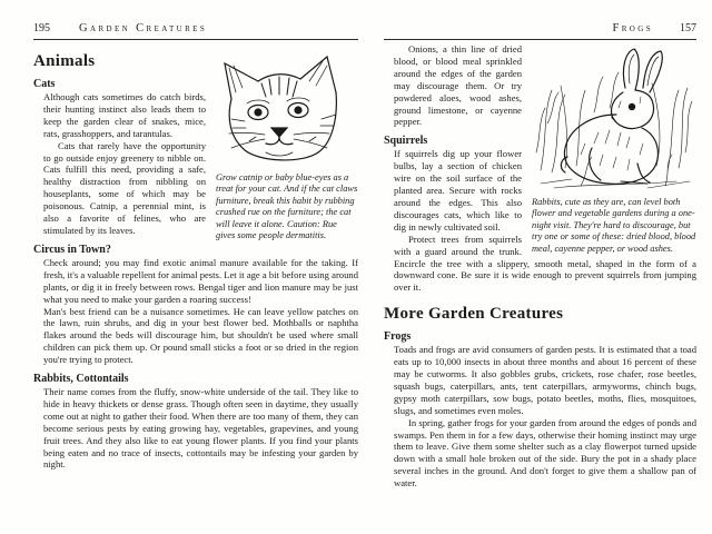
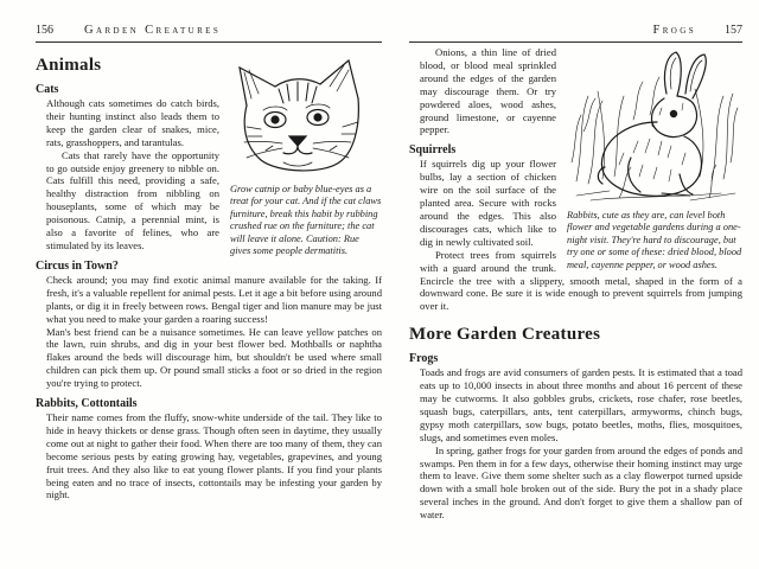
- 195
+ 156
  Garden Creatures
  Grow catnip or baby blue-eyes as a treat for your cat. And if the cat claws furniture, break this habit by rubbing crushed rue on the furniture; the cat will leave it alone. Caution: Rue gives some people dermatitis.
  Animals
  Cats
  Although cats sometimes do catch birds, their hunting instinct also leads them to keep the garden clear of snakes, mice, rats, grasshoppers, and tarantulas.
  Cats that rarely have the opportunity to go outside enjoy greenery to nibble on. Cats fulfill this need, providing a safe, healthy distraction from nibbling on houseplants, some of which may be poisonous. Catnip, a perennial mint, is also a favorite of felines, who are stimulated by its leaves.
  Circus in Town?
  Check around; you may find exotic animal manure available for the taking. If fresh, it's a valuable repellent for animal pests. Let it age a bit before using around plants, or dig it in freely between rows. Bengal tiger and lion manure may be just what you need to make your garden a roaring success!
  Man's best friend can be a nuisance sometimes. He can leave yellow patches on the lawn, ruin shrubs, and dig in your best flower bed. Mothballs or naphtha flakes around the beds will discourage him, but shouldn't be used where small children can pick them up. Or pound small sticks a foot or so dried in the region you're trying to protect.
  Rabbits, Cottontails
  Their name comes from the fluffy, snow-white underside of the tail. They like to hide in heavy thickets or dense grass. Though often seen in daytime, they usually come out at night to gather their food. When there are too many of them, they can become serious pests by eating growing hay, vegetables, grapevines, and young fruit trees. And they also like to eat young flower plants. If you find your plants being eaten and no trace of insects, cottontails may be infesting your garden by night.
  Frogs
  157
  Rabbits, cute as they are, can level both flower and vegetable gardens during a one-night visit. They're hard to discourage, but try one or some of these: dried blood, blood meal, cayenne pepper, or wood ashes.
  Onions, a thin line of dried blood, or blood meal sprinkled around the edges of the garden may discourage them. Or try powdered aloes, wood ashes, ground limestone, or cayenne pepper.
  Squirrels
  If squirrels dig up your flower bulbs, lay a section of chicken wire on the soil surface of the planted area. Secure with rocks around the edges. This also discourages cats, which like to dig in newly cultivated soil.
  Protect trees from squirrels with a guard around the trunk. Encircle the tree with a slippery, smooth metal, shaped in the form of a downward cone. Be sure it is wide enough to prevent squirrels from jumping over it.
  More Garden Creatures
  Frogs
  Toads and frogs are avid consumers of garden pests. It is estimated that a toad eats up to 10,000 insects in about three months and about 16 percent of these may be cutworms. It also gobbles grubs, crickets, rose chafer, rose beetles, squash bugs, caterpillars, ants, tent caterpillars, armyworms, chinch bugs, gypsy moth caterpillars, sow bugs, potato beetles, moths, flies, mosquitoes, slugs, and sometimes even moles.
  In spring, gather frogs for your garden from around the edges of ponds and swamps. Pen them in for a few days, otherwise their homing instinct may urge them to leave. Give them some shelter such as a clay flowerpot turned upside down with a small hole broken out of the side. Bury the pot in a shady place several inches in the ground. And don't forget to give them a shallow pan of water.
